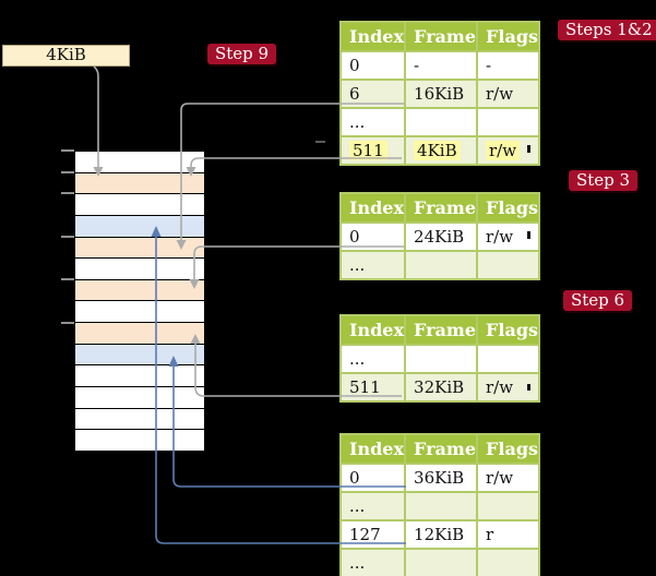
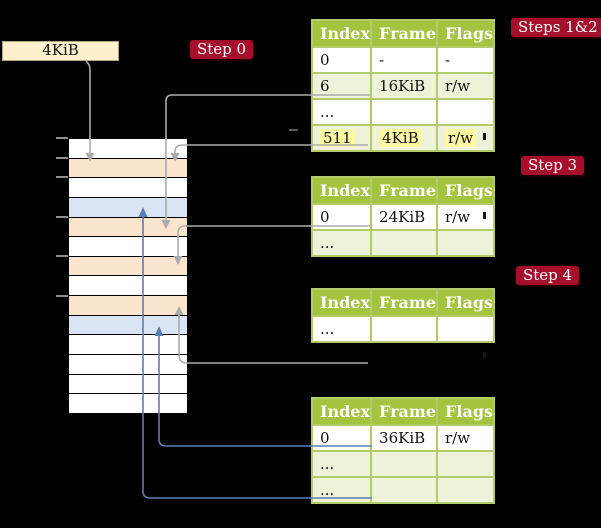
  4KiB
- Step 9
+ Step 0
  Steps 1&2
  Step 3
- Step 6
+ Step 4
  Index	Frame	Flags
  0	-	-
  6	16KiB	r/w
  ...
  511	4KiB	r/w
  Index	Frame	Flags
  0	24KiB	r/w
  ...
  Index	Frame	Flags
  ...
- 511	32KiB	r/w
  Index	Frame	Flags
  0	36KiB	r/w
  ...
- 127	12KiB	r
  ...
